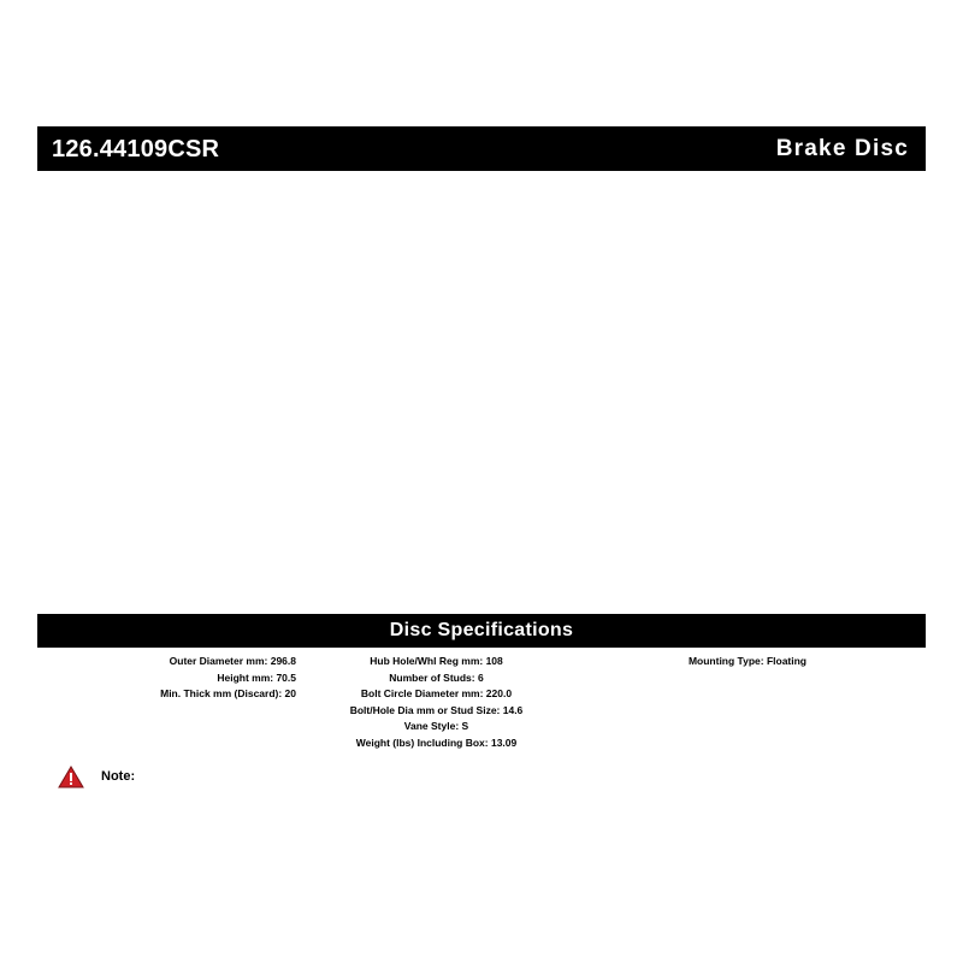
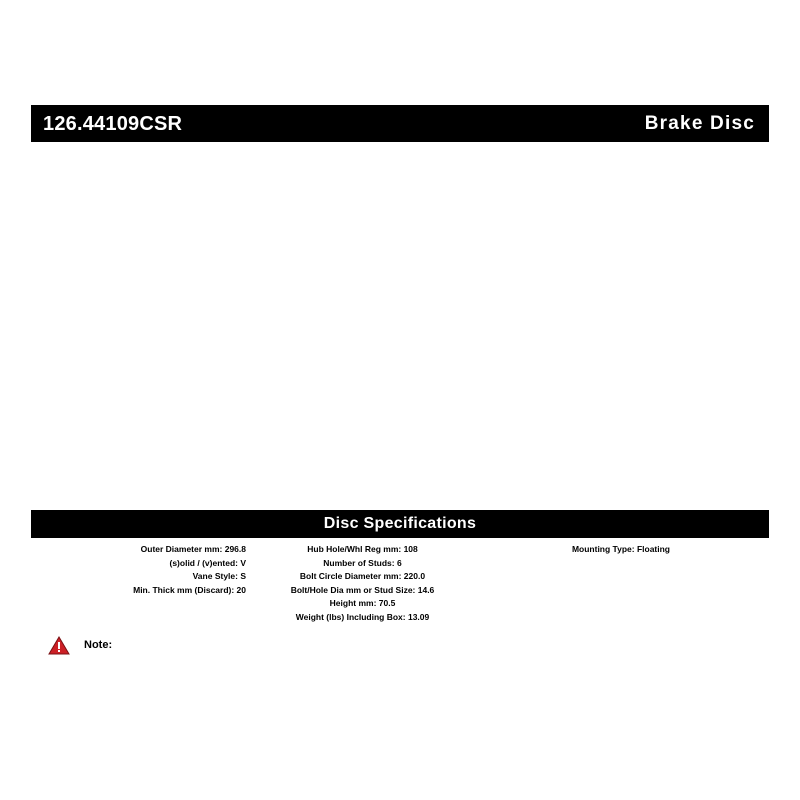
  126.44109CSR
  Brake Disc
  Disc Specifications
  Outer Diameter mm: 296.8
+ (s)olid / (v)ented: V
- Height mm: 70.5
+ Vane Style: S
  Min. Thick mm (Discard): 20
  Hub Hole/Whl Reg mm: 108
  Number of Studs: 6
  Bolt Circle Diameter mm: 220.0
  Bolt/Hole Dia mm or Stud Size: 14.6
- Vane Style: S
+ Height mm: 70.5
  Weight (lbs) Including Box: 13.09
  Mounting Type: Floating
  Note:
